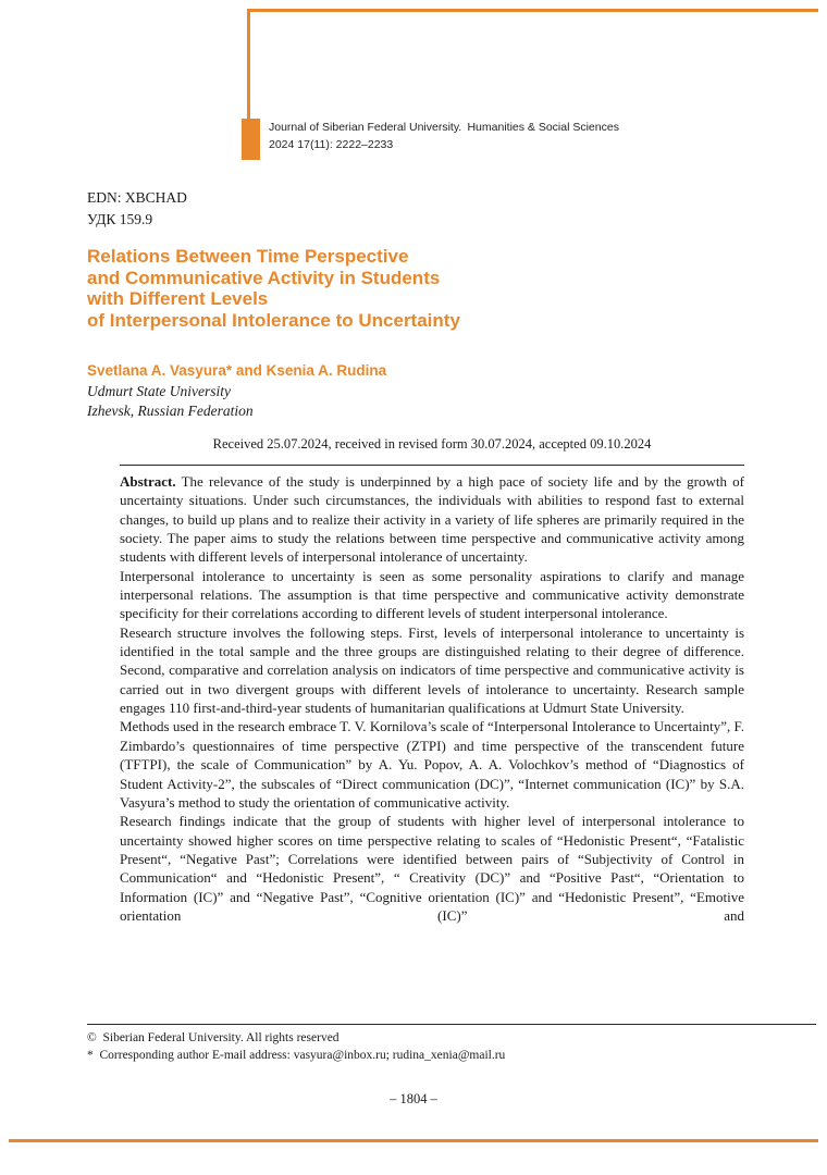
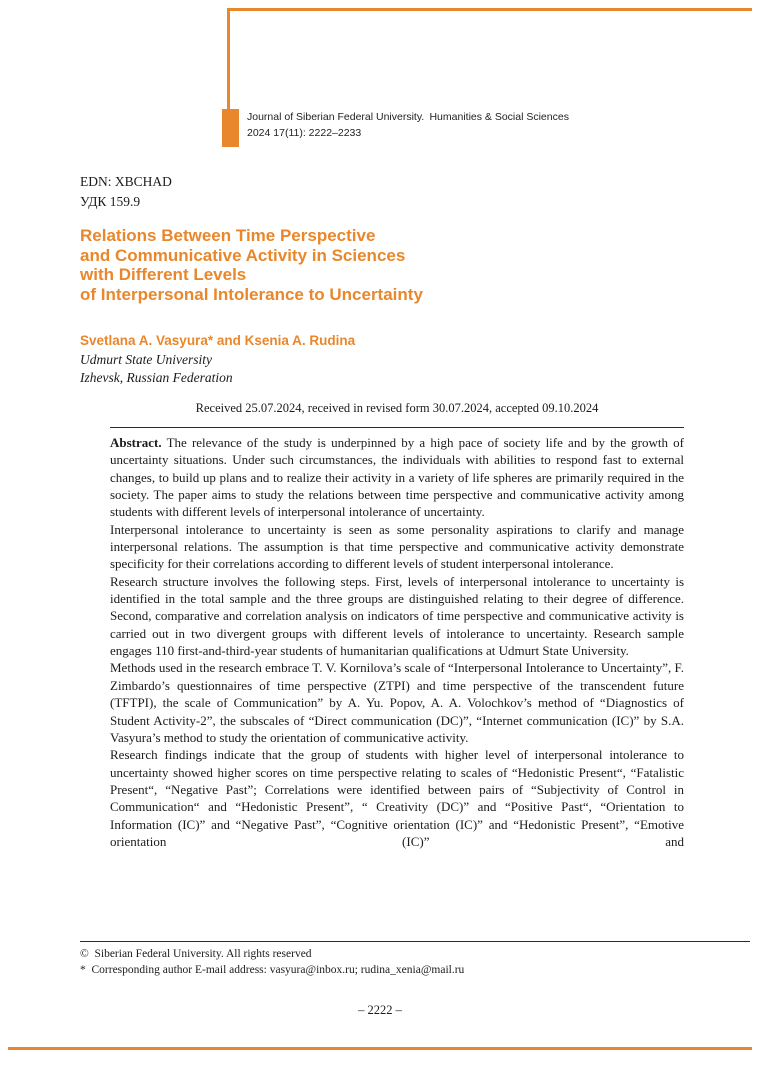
  Journal of Siberian Federal University. Humanities & Social Sciences
  2024 17(11): 2222–2233
  EDN: XBCHAD
  УДК 159.9
  Relations Between Time Perspective
- and Communicative Activity in Students
+ and Communicative Activity in Sciences
  with Different Levels
  of Interpersonal Intolerance to Uncertainty
  Svetlana A. Vasyura* and Ksenia A. Rudina
  Udmurt State University
  Izhevsk, Russian Federation
  Received 25.07.2024, received in revised form 30.07.2024, accepted 09.10.2024
  Abstract. The relevance of the study is underpinned by a high pace of society life and by the growth of uncertainty situations. Under such circumstances, the individuals with abilities to respond fast to external changes, to build up plans and to realize their activity in a variety of life spheres are primarily required in the society. The paper aims to study the relations between time perspective and communicative activity among students with different levels of interpersonal intolerance of uncertainty.
  Interpersonal intolerance to uncertainty is seen as some personality aspirations to clarify and manage interpersonal relations. The assumption is that time perspective and communicative activity demonstrate specificity for their correlations according to different levels of student interpersonal intolerance.
  Research structure involves the following steps. First, levels of interpersonal intolerance to uncertainty is identified in the total sample and the three groups are distinguished relating to their degree of difference. Second, comparative and correlation analysis on indicators of time perspective and communicative activity is carried out in two divergent groups with different levels of intolerance to uncertainty. Research sample engages 110 first-and-third-year students of humanitarian qualifications at Udmurt State University.
  Methods used in the research embrace T. V. Kornilova’s scale of “Interpersonal Intolerance to Uncertainty”, F. Zimbardo’s questionnaires of time perspective (ZTPI) and time perspective of the transcendent future (TFTPI), the scale of Communication” by A. Yu. Popov, A. A. Volochkov’s method of “Diagnostics of Student Activity-2”, the subscales of “Direct communication (DC)”, “Internet communication (IC)” by S.A. Vasyura’s method to study the orientation of communicative activity.
  Research findings indicate that the group of students with higher level of interpersonal intolerance to uncertainty showed higher scores on time perspective relating to scales of “Hedonistic Present“, “Fatalistic Present“, “Negative Past”; Correlations were identified between pairs of “Subjectivity of Control in Communication“ and “Hedonistic Present”, “ Creativity (DC)” and “Positive Past“, “Orientation to Information (IC)” and “Negative Past”, “Cognitive orientation (IC)” and “Hedonistic Present”, “Emotive orientation (IC)” and
  © Siberian Federal University. All rights reserved
  * Corresponding author E-mail address: vasyura@inbox.ru; rudina_xenia@mail.ru
- – 1804 –
+ – 2222 –
